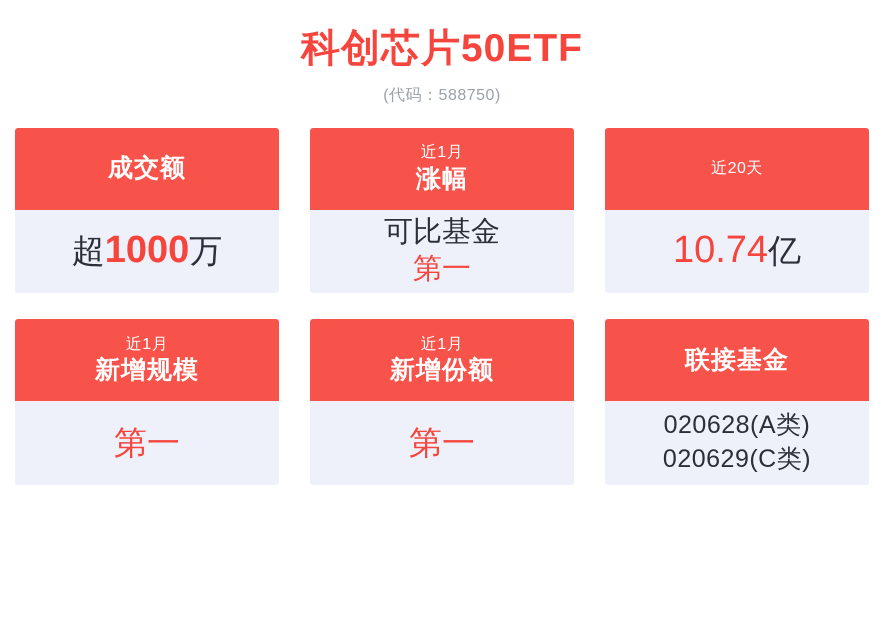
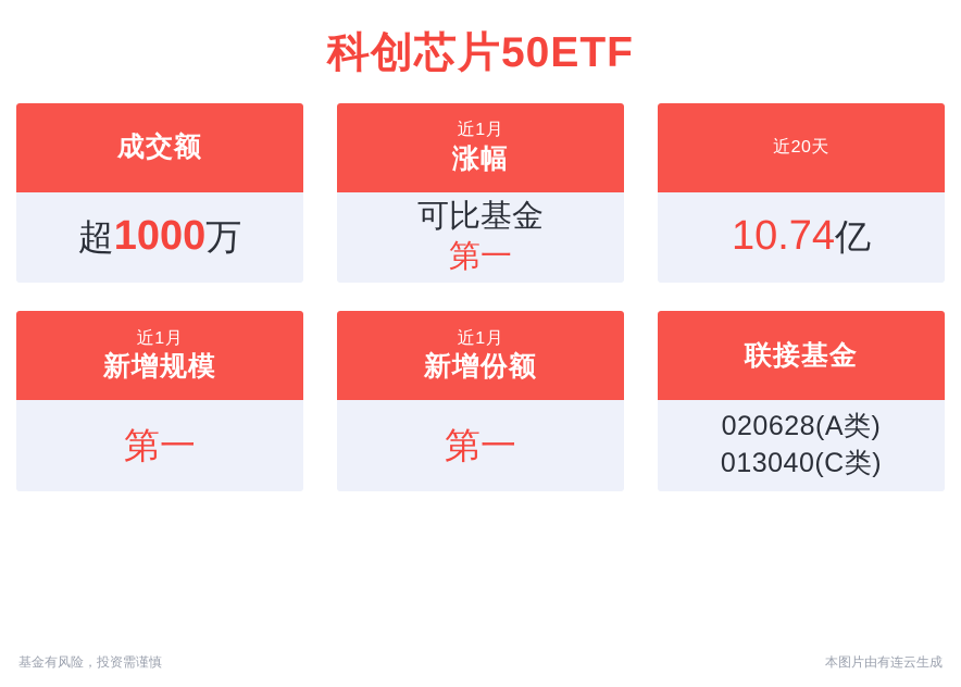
  科创芯片50ETF
- (代码：588750)
  成交额
  超1000万
  近1月
  涨幅
  可比基金
  第一
  近20天
  10.74亿
  近1月
  新增规模
  第一
  近1月
  新增份额
  第一
  联接基金
  020628(A类)
- 020629(C类)
+ 013040(C类)
+ 基金有风险，投资需谨慎
+ 本图片由有连云生成
